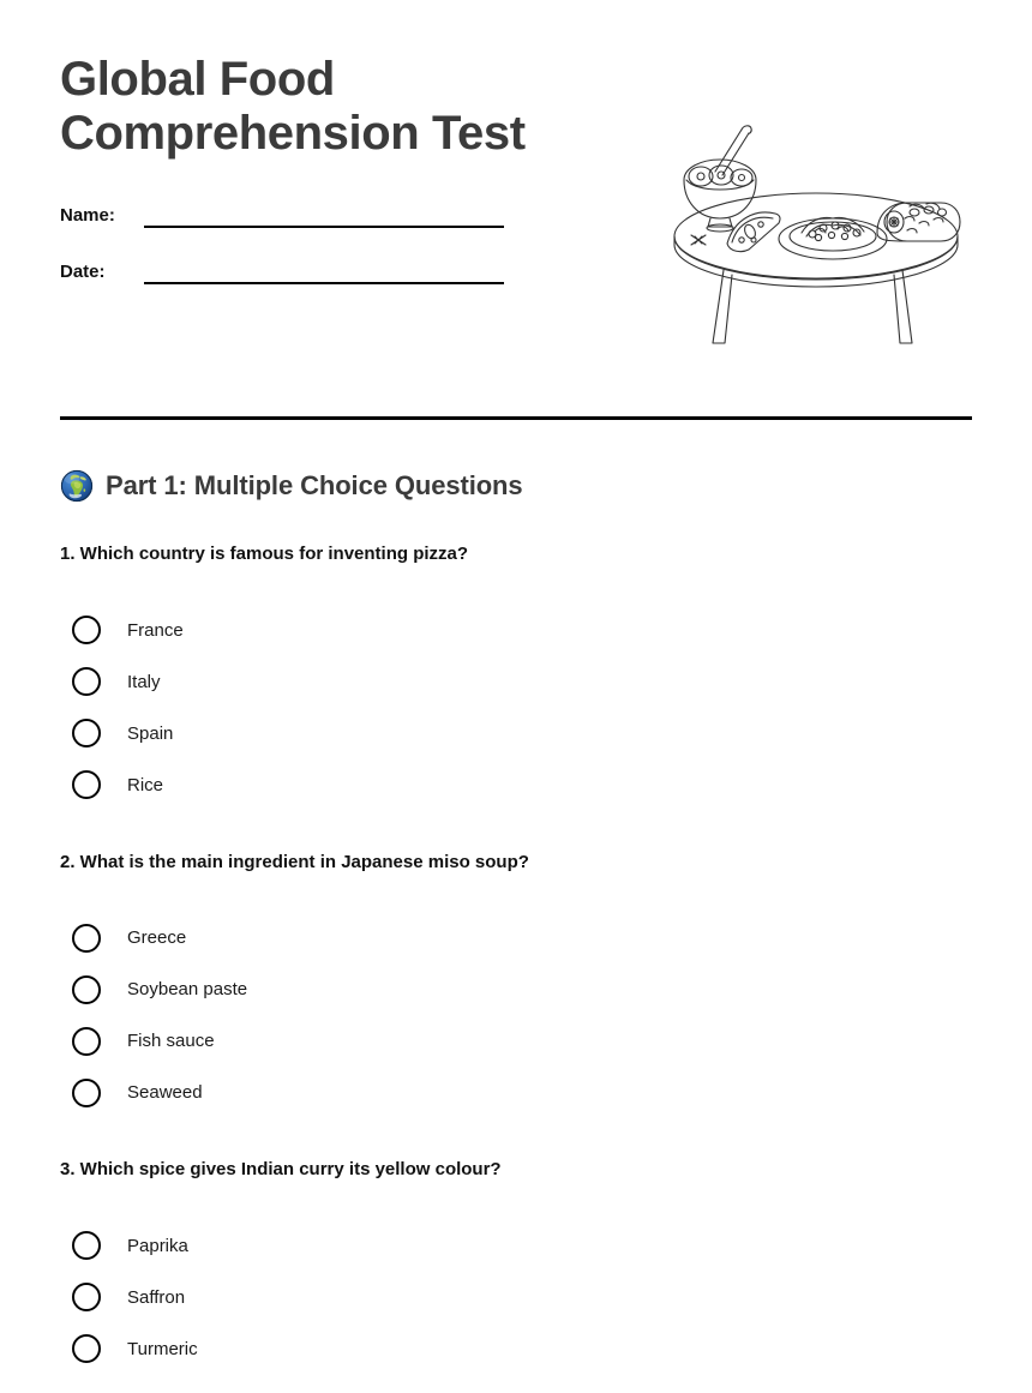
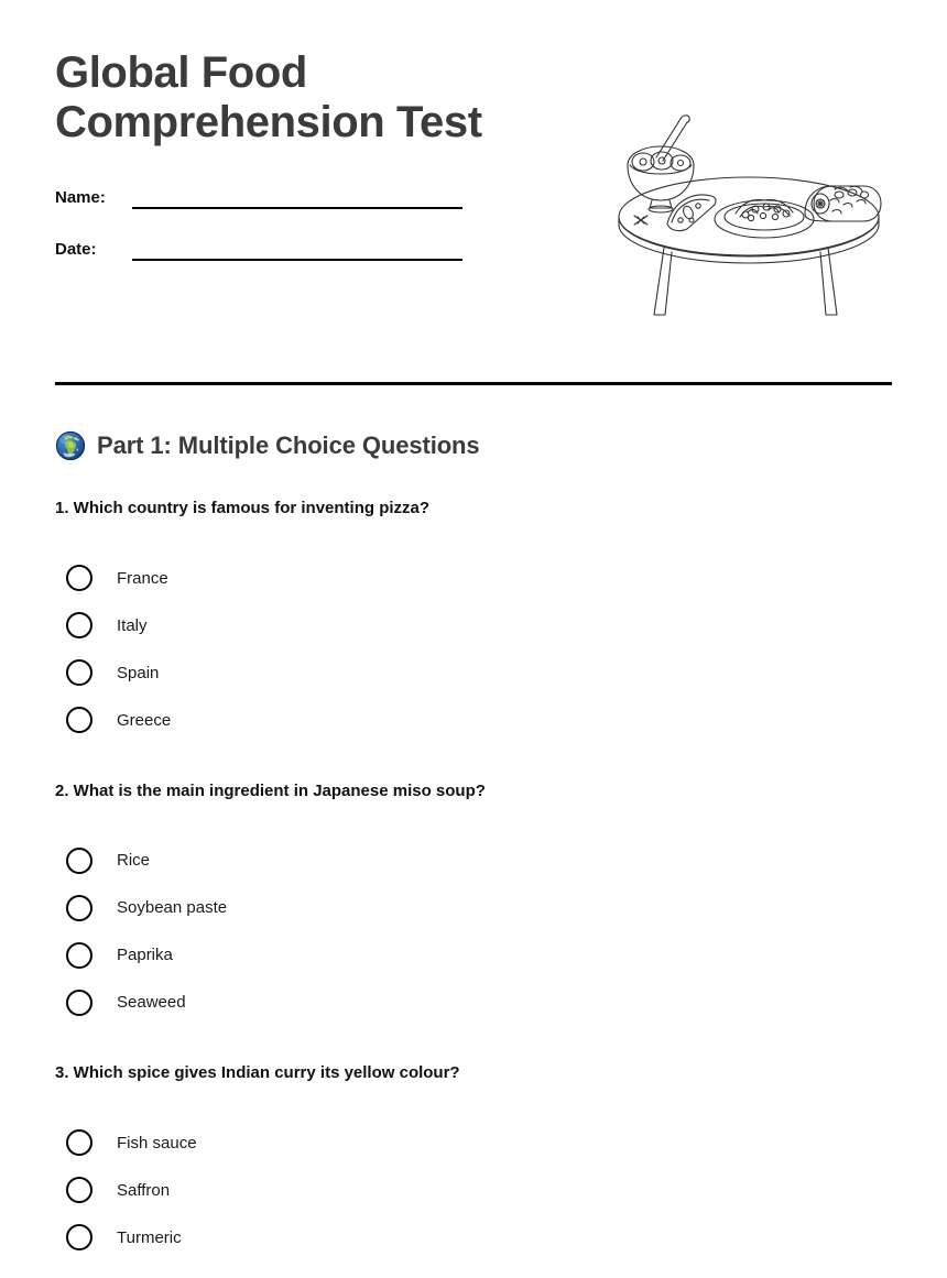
  Global Food
  Comprehension Test
  Name:
  Date:
  Part 1: Multiple Choice Questions
  1. Which country is famous for inventing pizza?
  France
  Italy
  Spain
- Rice
+ Greece
  2. What is the main ingredient in Japanese miso soup?
- Greece
+ Rice
  Soybean paste
- Fish sauce
+ Paprika
  Seaweed
  3. Which spice gives Indian curry its yellow colour?
- Paprika
+ Fish sauce
  Saffron
  Turmeric
